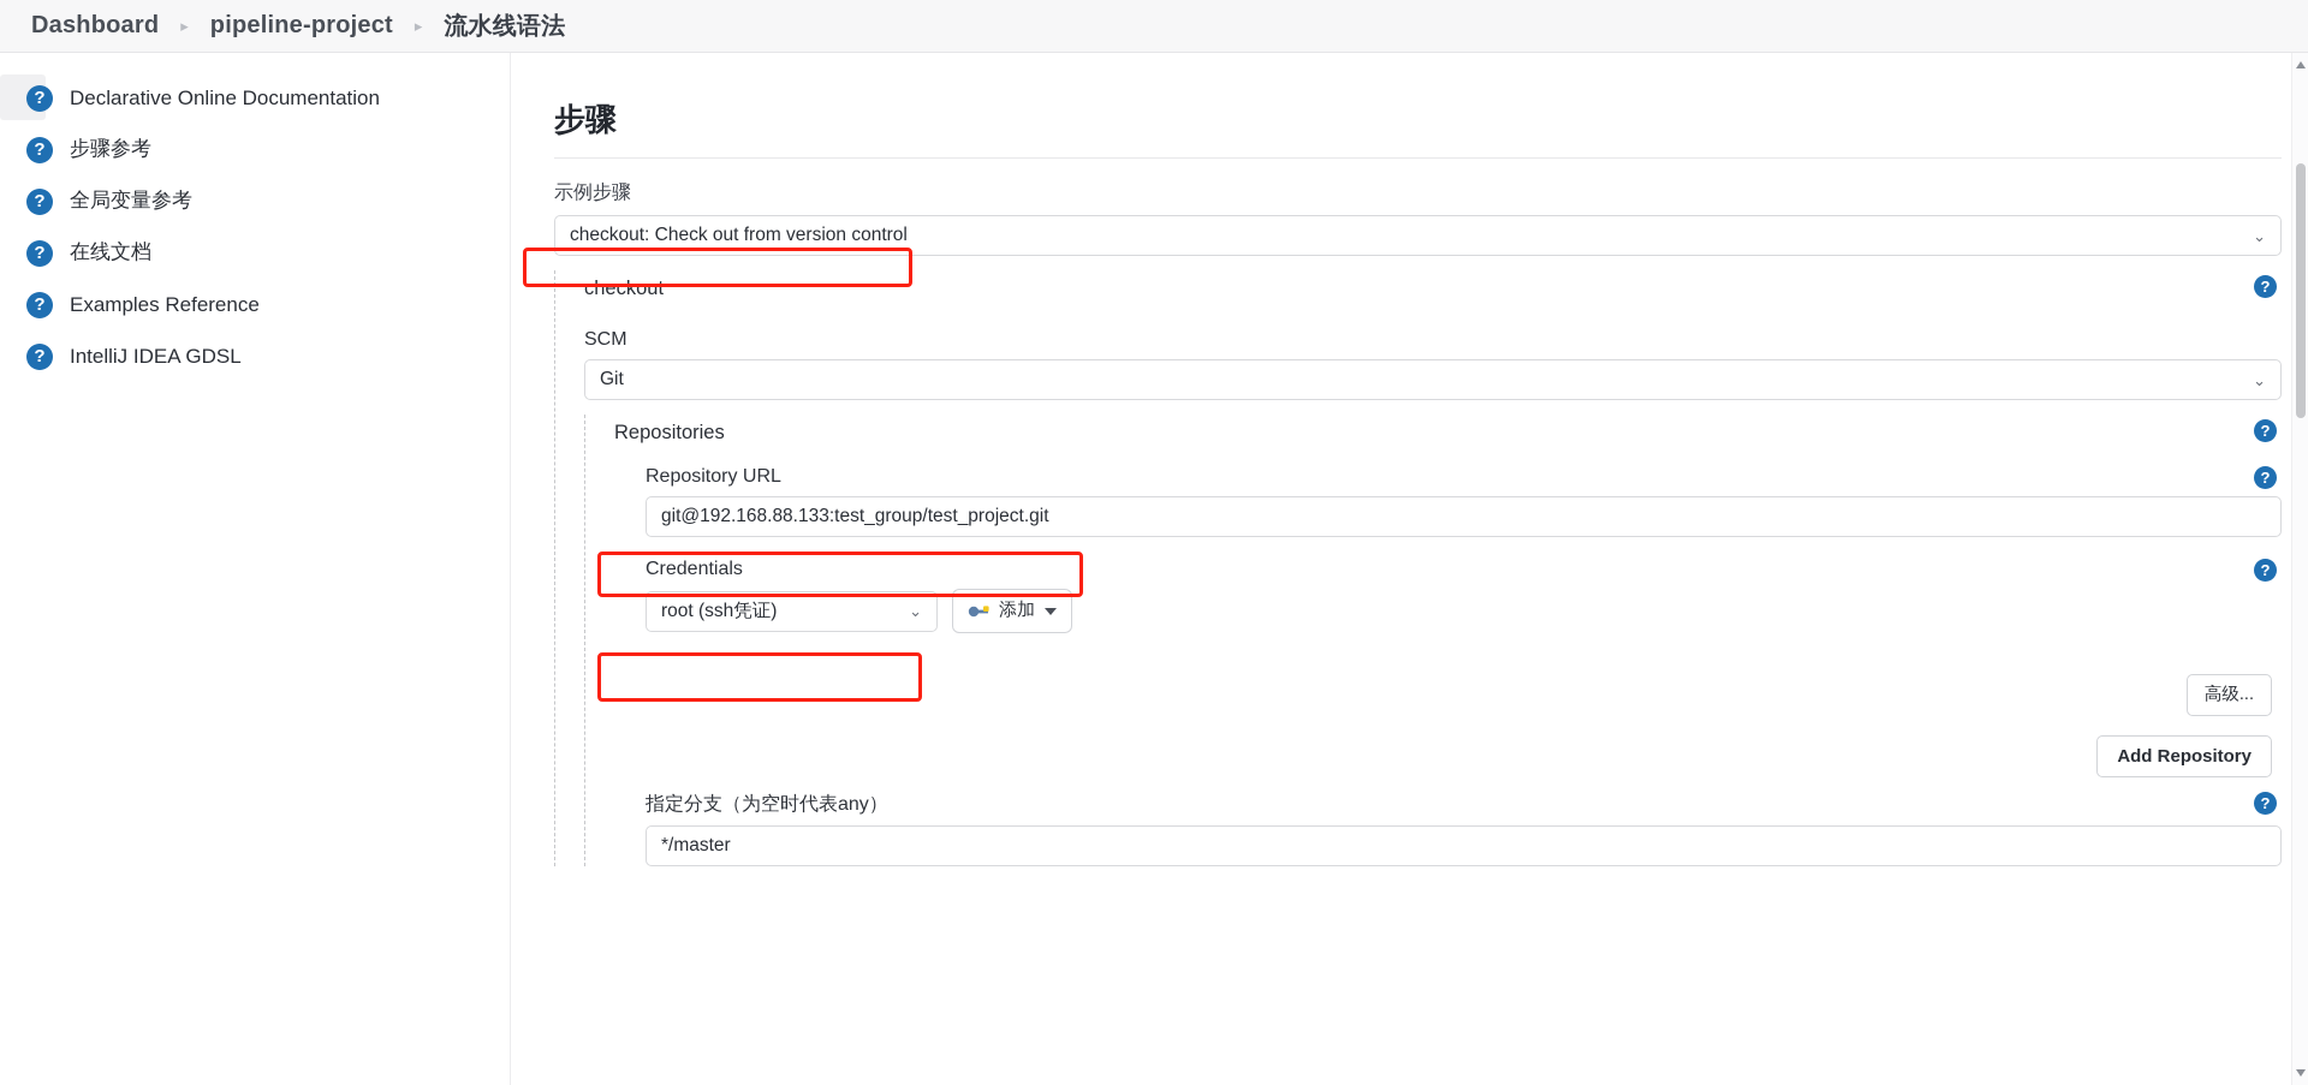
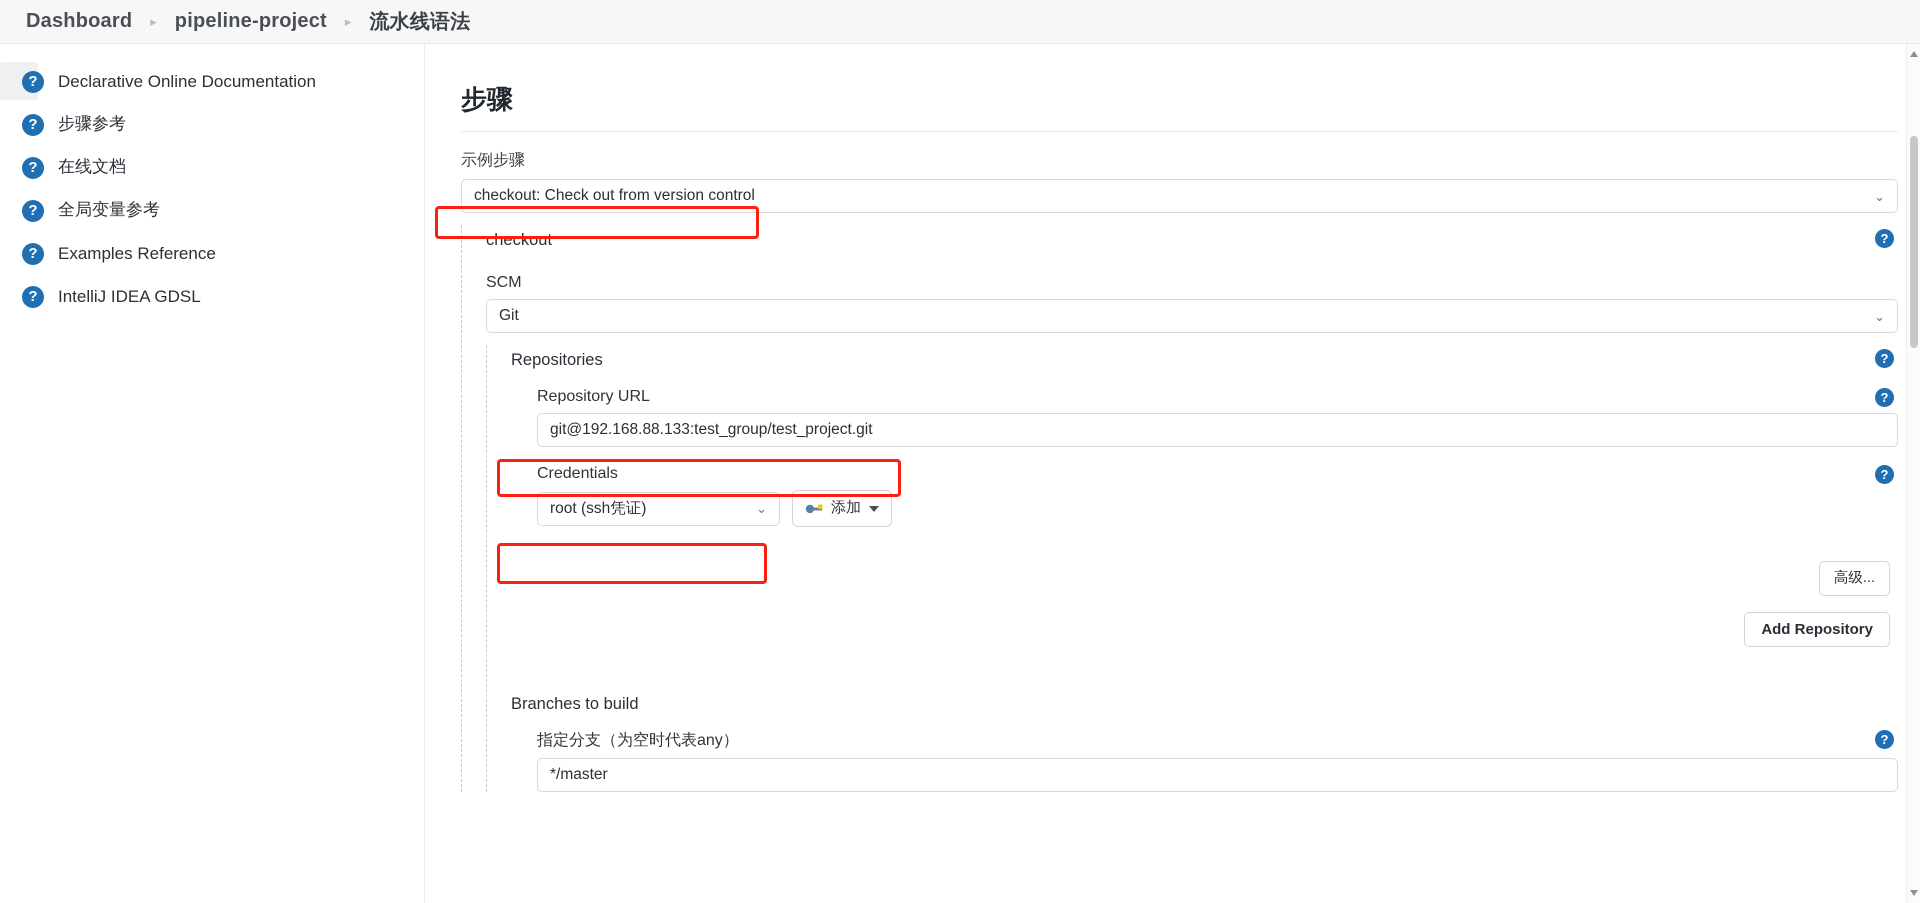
  Dashboard
  ▸
  pipeline-project
  ▸
  流水线语法
  ?
  Declarative Online Documentation
  ?
  步骤参考
  ?
- 全局变量参考
+ 在线文档
  ?
- 在线文档
+ 全局变量参考
  ?
  Examples Reference
  ?
  IntelliJ IDEA GDSL
  步骤
  示例步骤
  checkout: Check out from version control
  ⌄
  checkout
  ?
  SCM
  Git
  ⌄
  Repositories
  ?
  Repository URL
  ?
  git@192.168.88.133:test_group/test_project.git
  Credentials
  ?
  root (ssh凭证)
  ⌄
  添加
  高级...
  Add Repository
+ Branches to build
  指定分支（为空时代表any）
  ?
  */master
